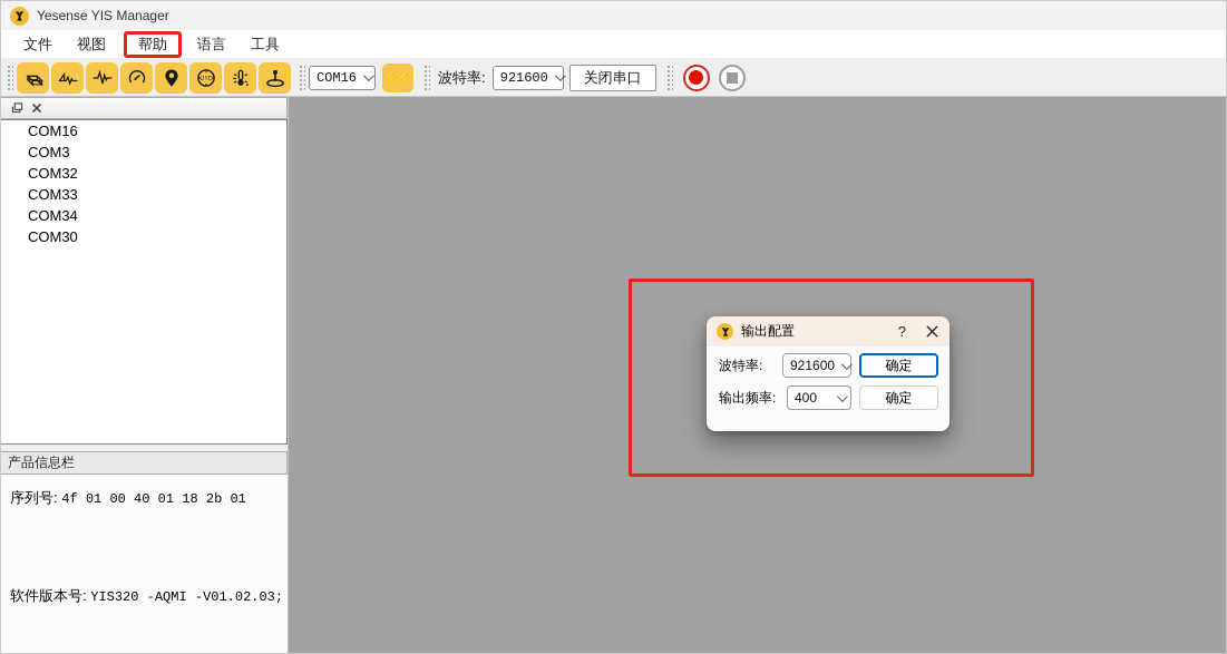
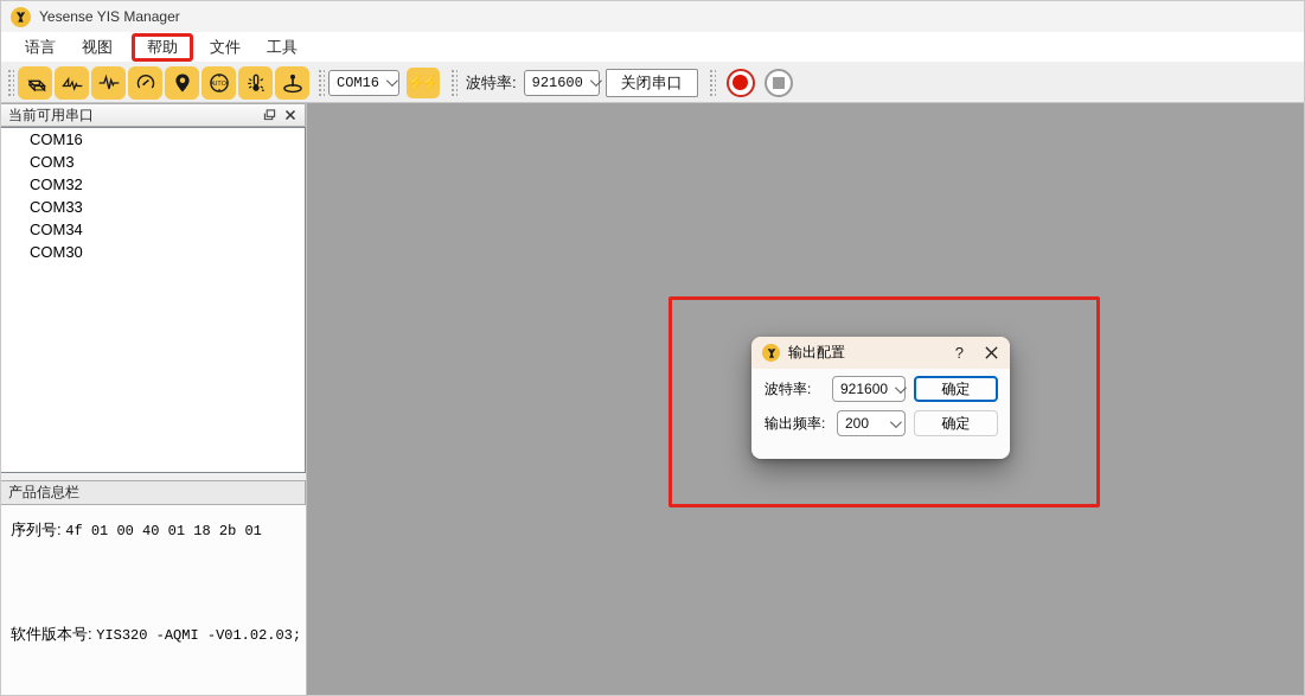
  Yesense YIS Manager
- 文件
+ 语言
  视图
  帮助
- 语言
+ 文件
  工具
  COM16
  ⚡⚡
  波特率:
  921600
  关闭串口
+ 当前可用串口
  COM16
  COM3
  COM32
  COM33
  COM34
  COM30
  产品信息栏
  序列号: 4f 01 00 40 01 18 2b 01
  软件版本号: YIS320 -AQMI -V01.02.03;
  输出配置
  ?
  波特率:
  921600
  确定
  输出频率:
- 400
+ 200
  确定
